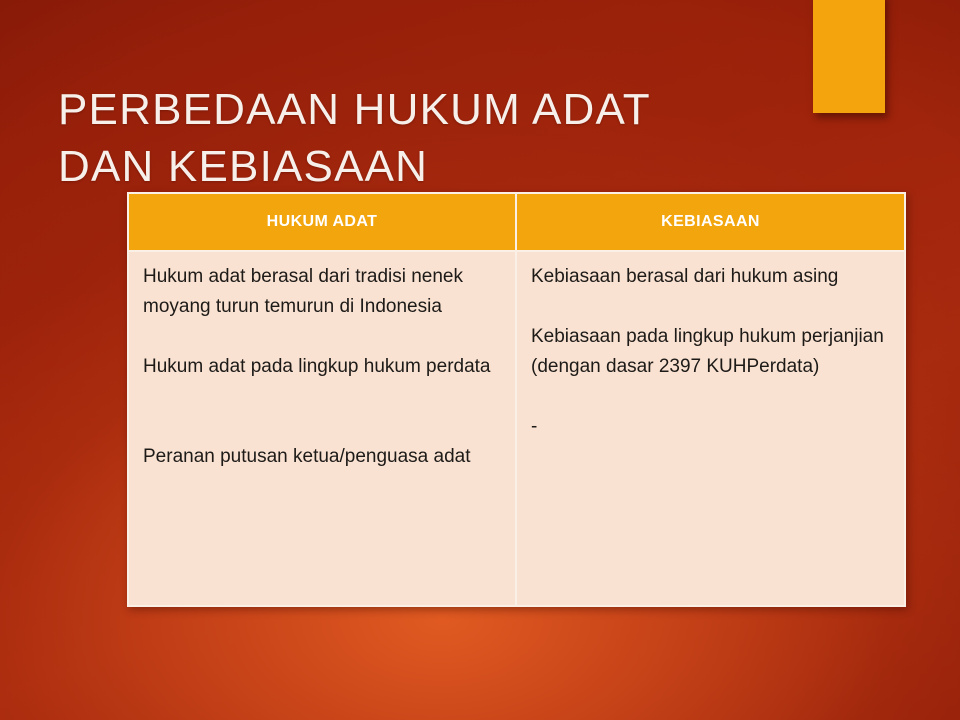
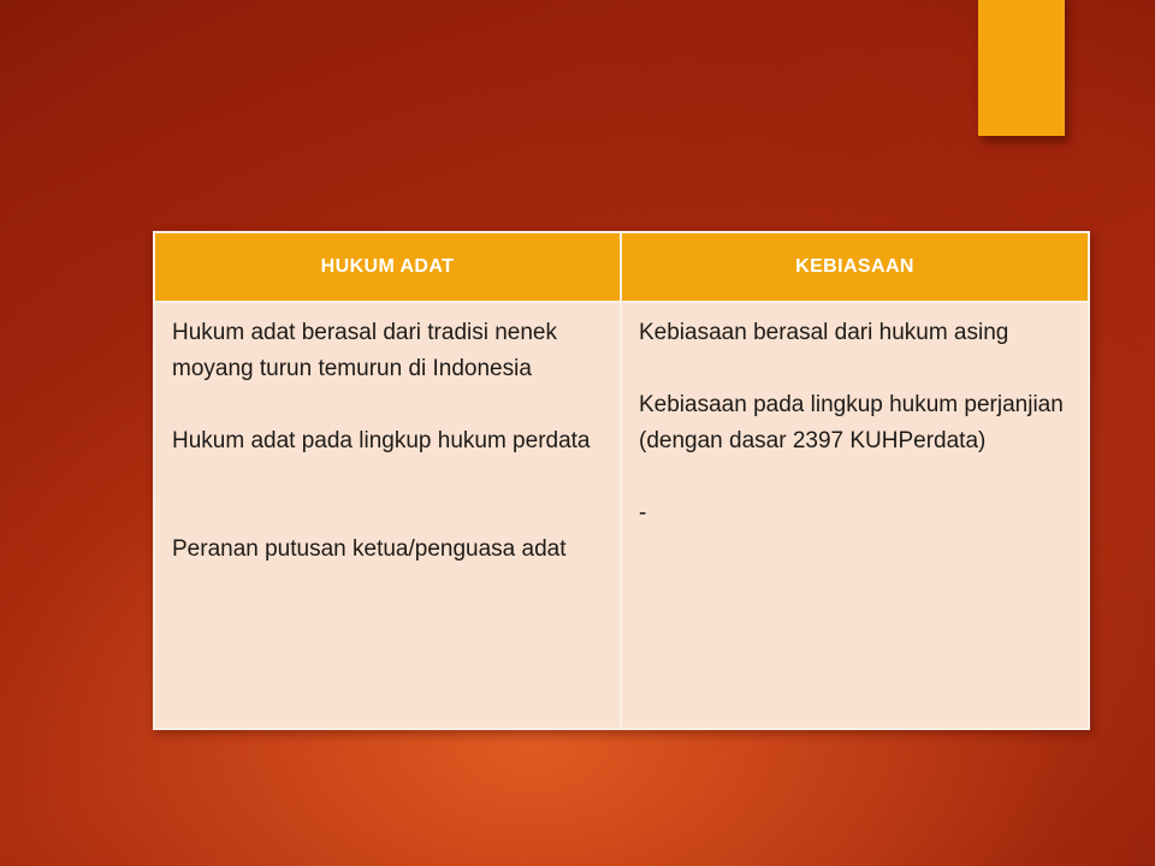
- PERBEDAAN HUKUM ADAT
- DAN KEBIASAAN
  HUKUM ADAT	KEBIASAAN
  Hukum adat berasal dari tradisi nenek moyang turun temurun di Indonesia Hukum adat pada lingkup hukum perdata Peranan putusan ketua/penguasa adat	Kebiasaan berasal dari hukum asing Kebiasaan pada lingkup hukum perjanjian (dengan dasar 2397 KUHPerdata) -
